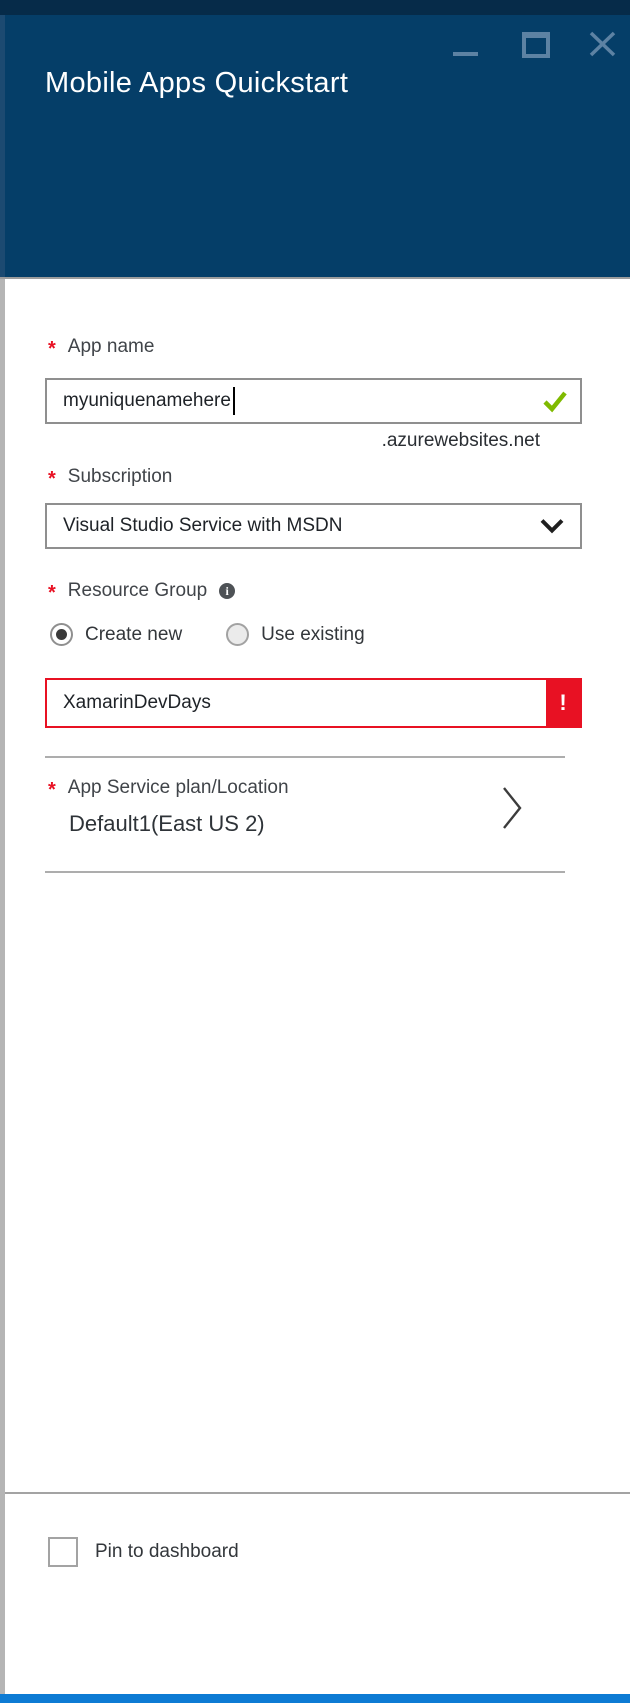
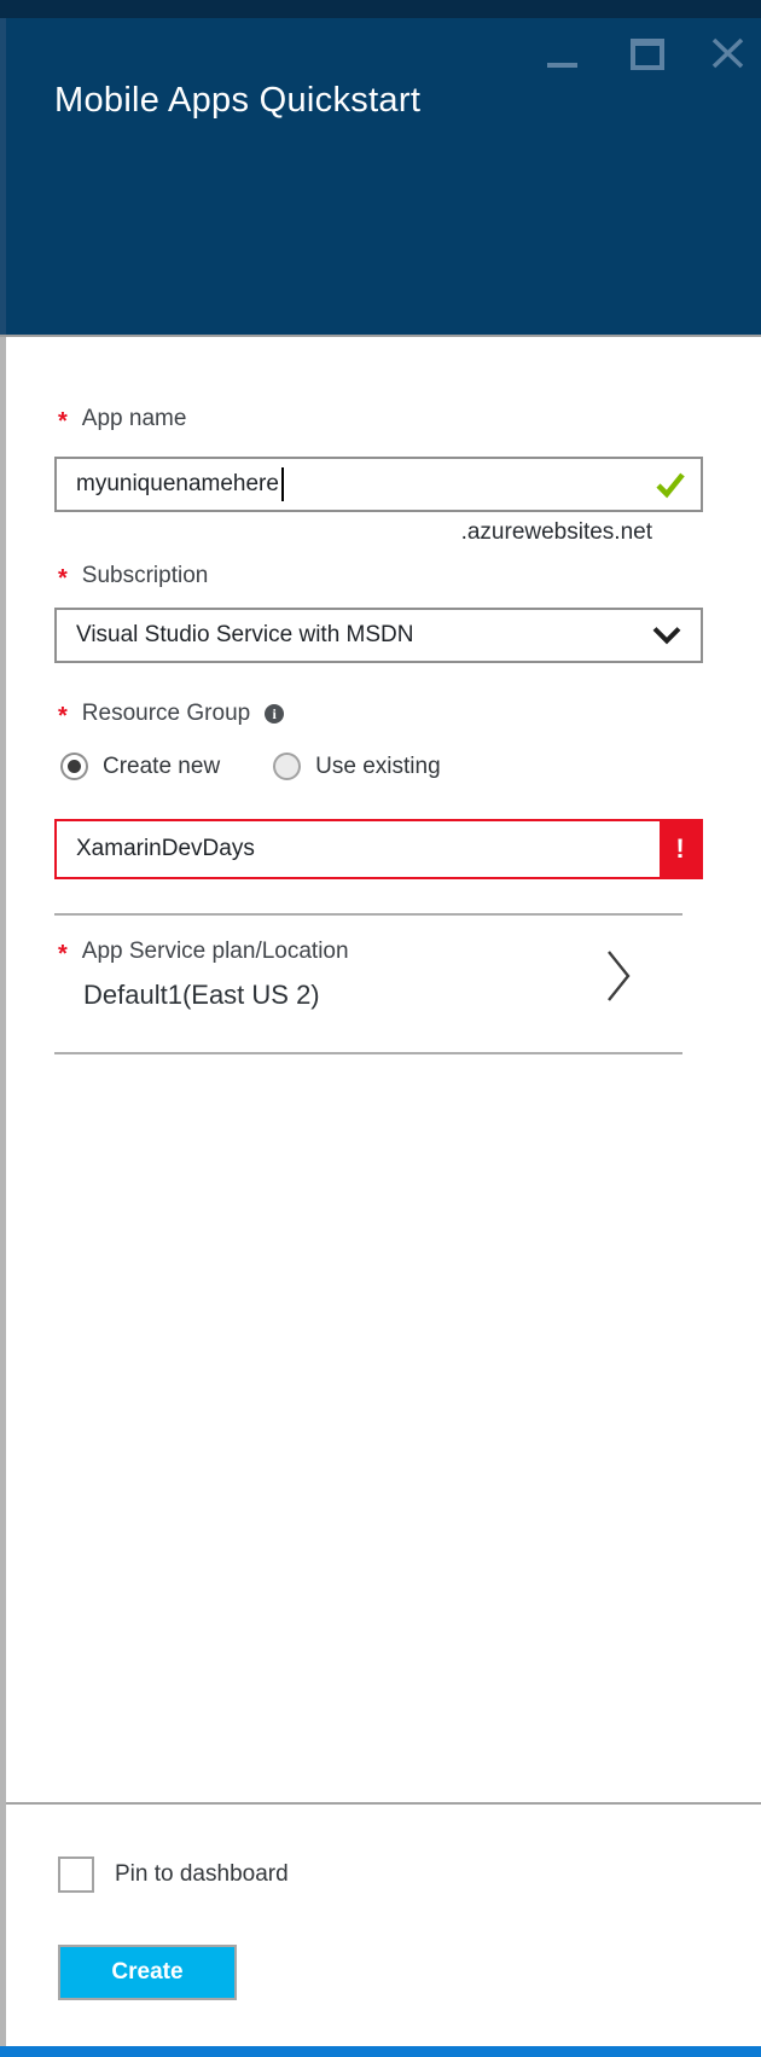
  Mobile Apps Quickstart
  *
  App name
  myuniquenamehere
  .azurewebsites.net
  *
  Subscription
  Visual Studio Service with MSDN
  *
  Resource Group
  i
  Create new
  Use existing
  XamarinDevDays
  !
  *
  App Service plan/Location
  Default1(East US 2)
  Pin to dashboard
+ Create
